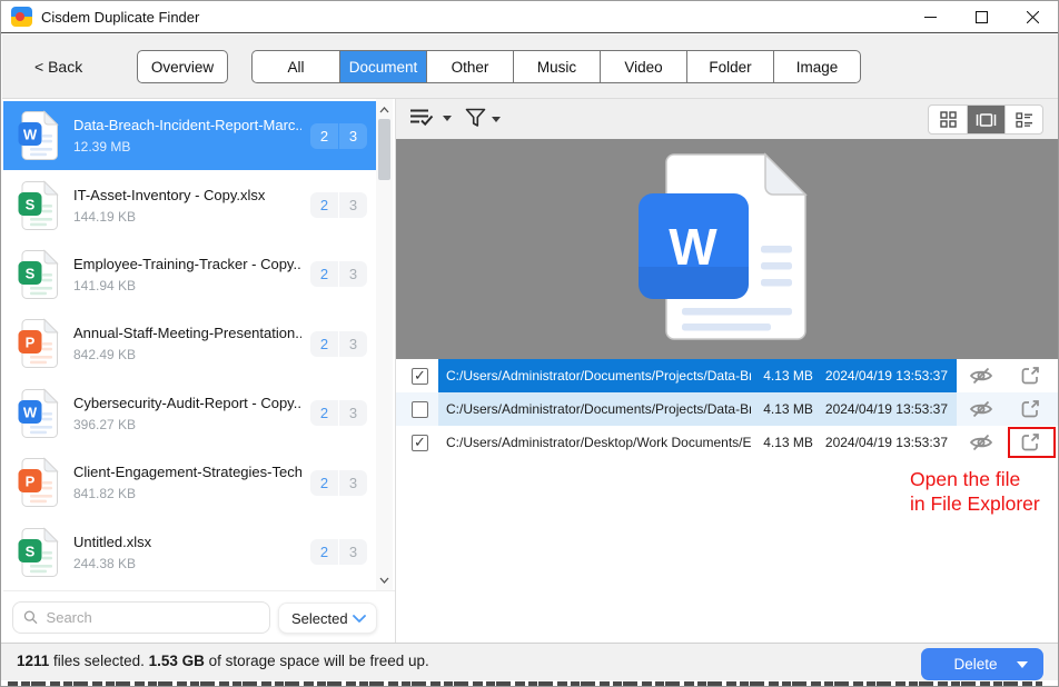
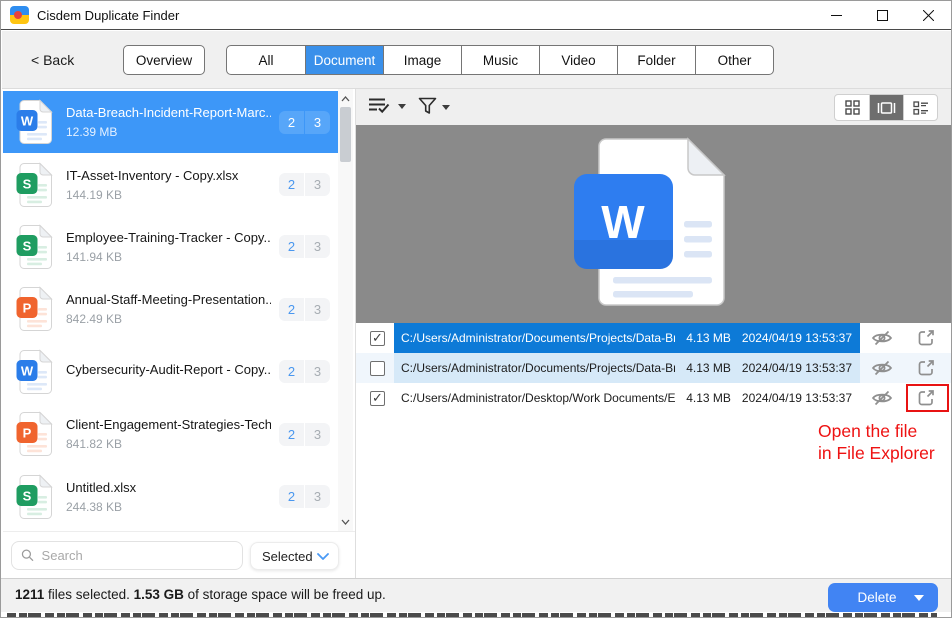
  Cisdem Duplicate Finder
  < Back
  Overview
  All
  Document
- Other
+ Image
  Music
  Video
  Folder
- Image
+ Other
  W
  Data-Breach-Incident-Report-Marc..
  12.39 MB
  2
  3
  S
  IT-Asset-Inventory - Copy.xlsx
  144.19 KB
  2
  3
  S
  Employee-Training-Tracker - Copy..
  141.94 KB
  2
  3
  P
  Annual-Staff-Meeting-Presentation..
  842.49 KB
  2
  3
  W
  Cybersecurity-Audit-Report - Copy..
- 396.27 KB
  2
  3
  P
  Client-Engagement-Strategies-Tech
  841.82 KB
  2
  3
  S
  Untitled.xlsx
  244.38 KB
  2
  3
  Search
  Selected
  W
  C:/Users/Administrator/Documents/Projects/Data-Br
  4.13 MB
  2024/04/19 13:53:37
  C:/Users/Administrator/Documents/Projects/Data-Br
  4.13 MB
  2024/04/19 13:53:37
  C:/Users/Administrator/Desktop/Work Documents/E
  4.13 MB
  2024/04/19 13:53:37
  Open the file
  in File Explorer
  1211 files selected. 1.53 GB of storage space will be freed up.
  Delete
